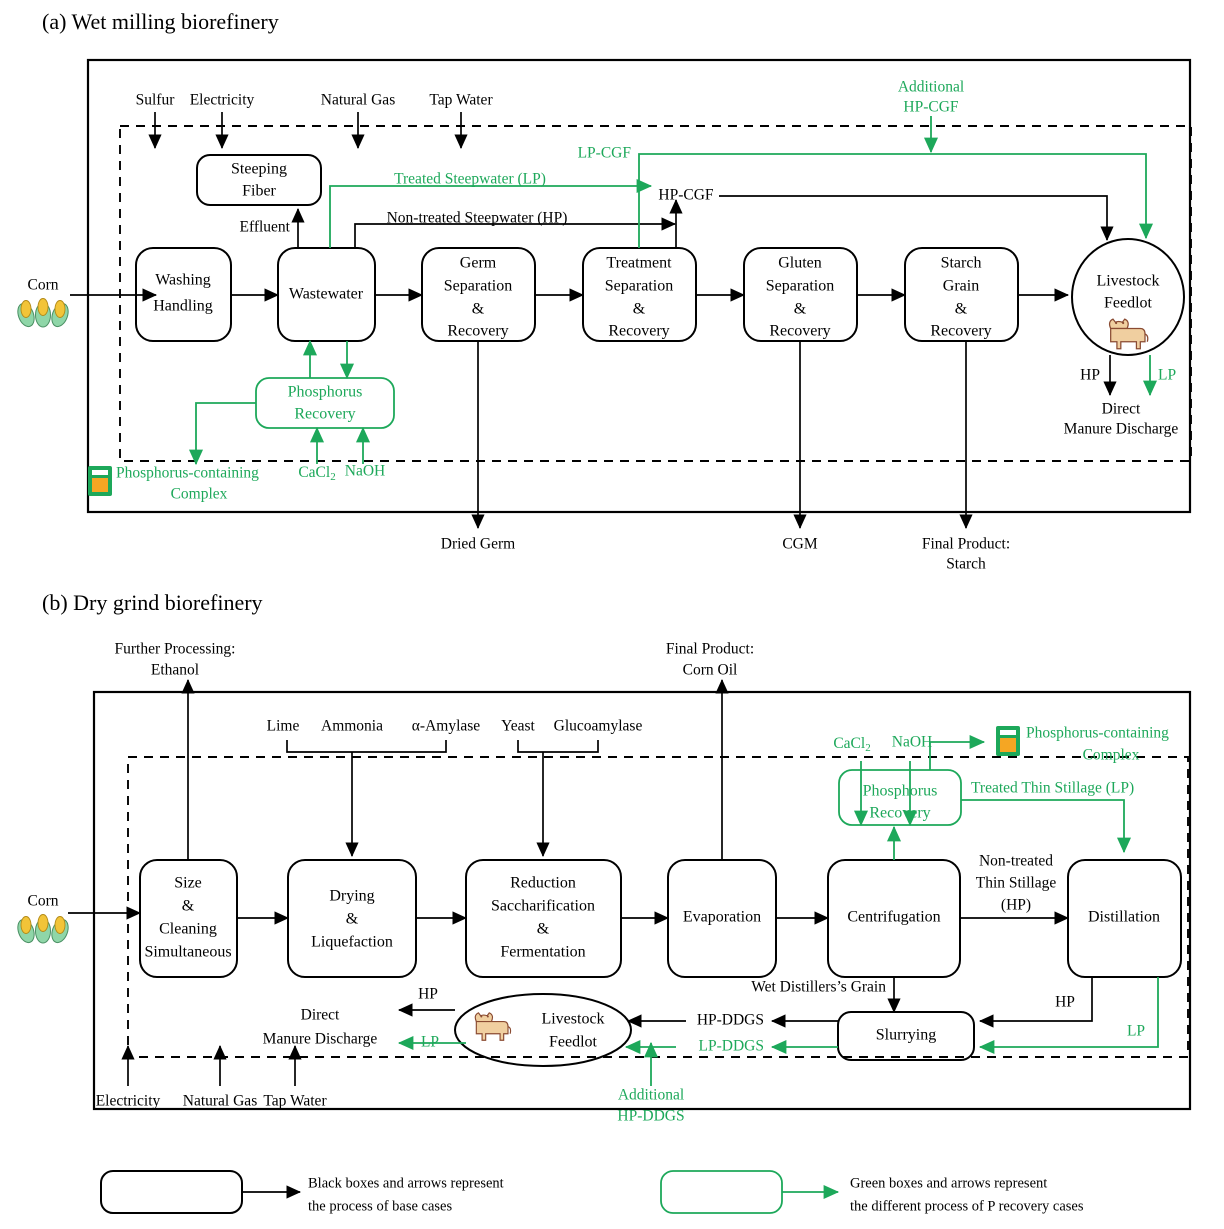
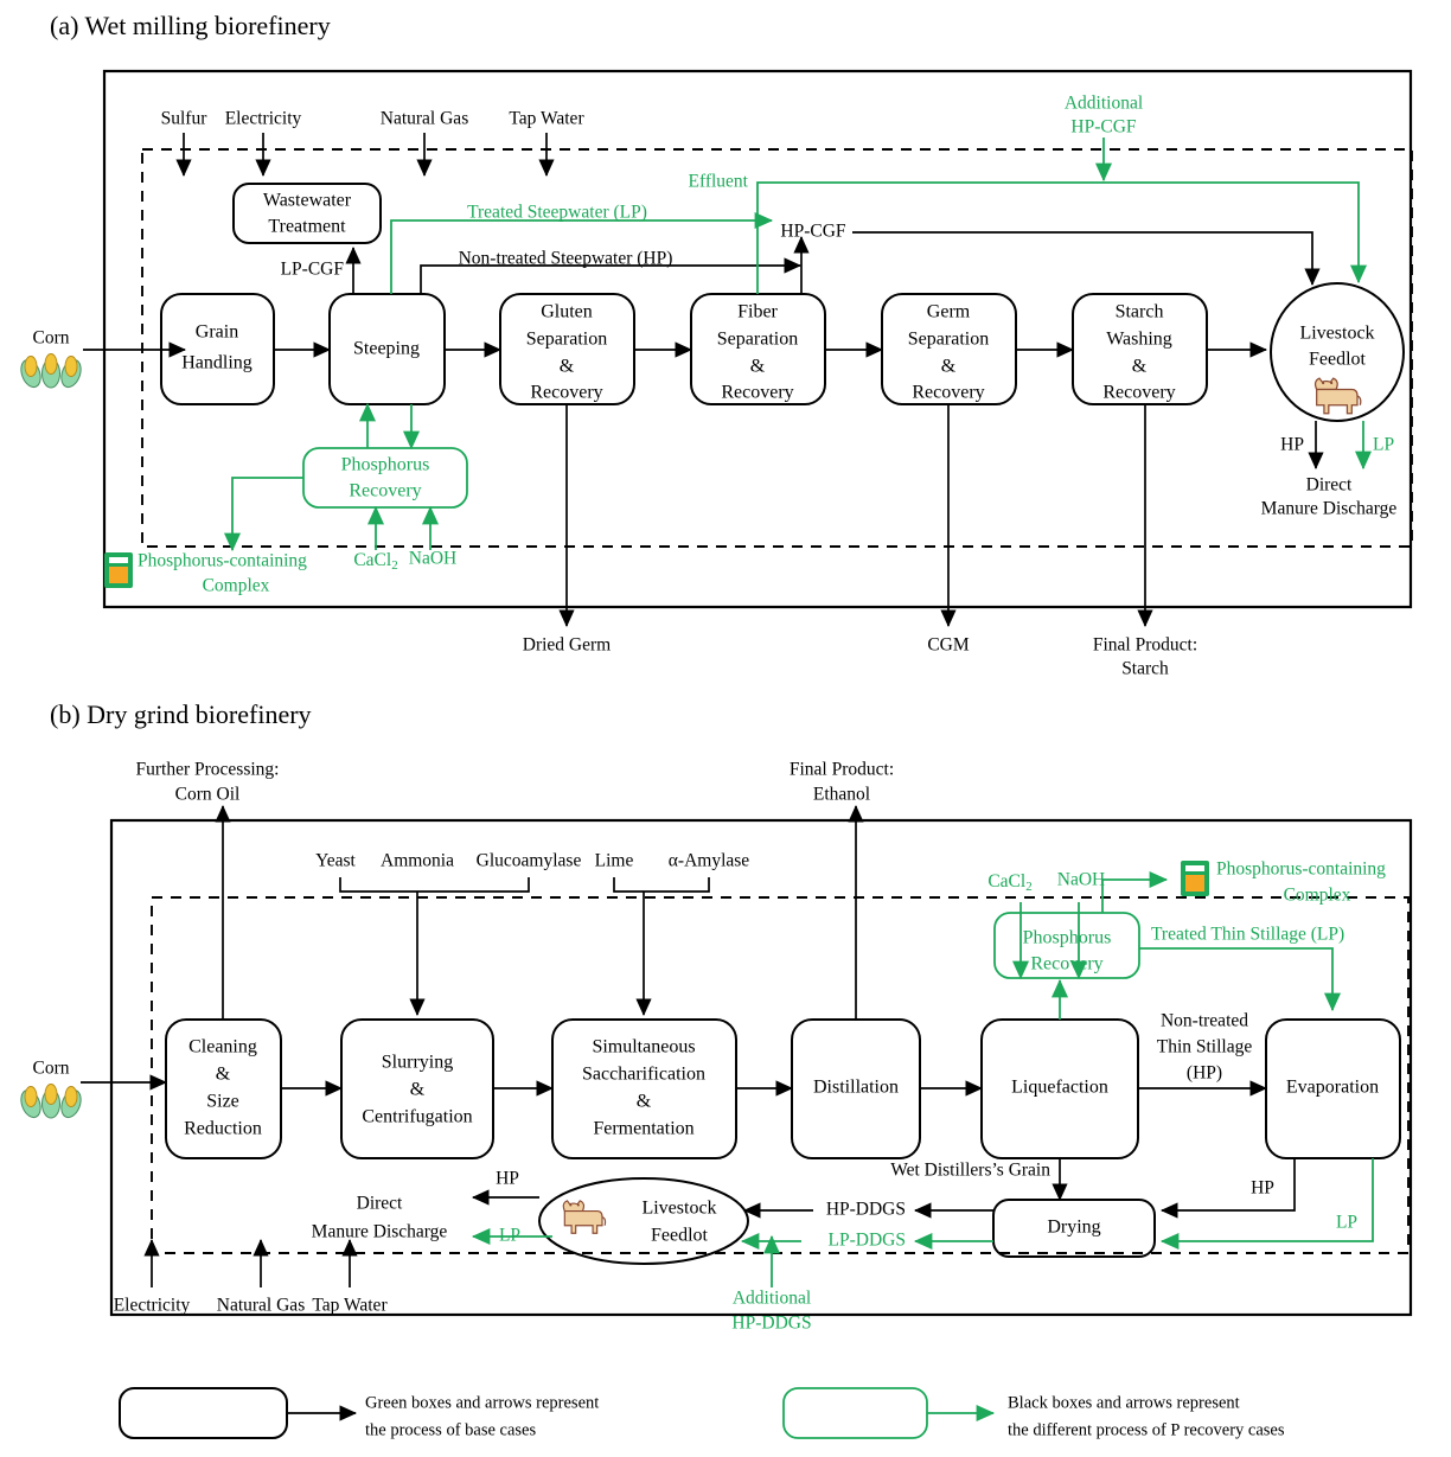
  (a) Wet milling biorefinery
  Sulfur
  Electricity
  Natural Gas
  Tap Water
  Corn
- Washing
+ Grain
  Handling
- Wastewater
+ Steeping
- Germ
+ Gluten
  Separation
  &
  Recovery
- Treatment
+ Fiber
  Separation
  &
  Recovery
- Gluten
+ Germ
  Separation
  &
  Recovery
  Starch
- Grain
+ Washing
  &
  Recovery
  Livestock
  Feedlot
- Steeping
+ Wastewater
- Fiber
+ Treatment
- Effluent
+ LP-CGF
  Phosphorus
  Recovery
  CaCl2
  NaOH
  Phosphorus-containing
  Complex
  Treated Steepwater (LP)
  Non-treated Steepwater (HP)
- LP-CGF
+ Effluent
  HP-CGF
  Additional
  HP-CGF
  HP
  LP
  Direct
  Manure Discharge
  Dried Germ
  CGM
  Final Product:
  Starch
  (b) Dry grind biorefinery
  Corn
- Size
+ Cleaning
  &
- Cleaning
+ Size
- Simultaneous
+ Reduction
- Drying
+ Slurrying
  &
- Liquefaction
+ Centrifugation
- Reduction
+ Simultaneous
  Saccharification
  &
  Fermentation
- Evaporation
+ Distillation
- Centrifugation
+ Liquefaction
- Distillation
+ Evaporation
  Non-treated
  Thin Stillage
  (HP)
  Phosphorus
  Recovery
  CaCl2
  NaOH
  Phosphorus-containing
  Complex
  Treated Thin Stillage (LP)
  Further Processing:
- Ethanol
+ Corn Oil
  Final Product:
- Corn Oil
+ Ethanol
- Lime
+ Yeast
  Ammonia
- α-Amylase
+ Glucoamylase
- Yeast
+ Lime
- Glucoamylase
+ α-Amylase
  Wet Distillers’s Grain
- Slurrying
+ Drying
  HP
  LP
  HP-DDGS
  LP-DDGS
  Livestock
  Feedlot
  HP
  LP
  Direct
  Manure Discharge
  Additional
  HP-DDGS
  Electricity
  Natural Gas
  Tap Water
- Black boxes and arrows represent
+ Green boxes and arrows represent
  the process of base cases
- Green boxes and arrows represent
+ Black boxes and arrows represent
  the different process of P recovery cases
